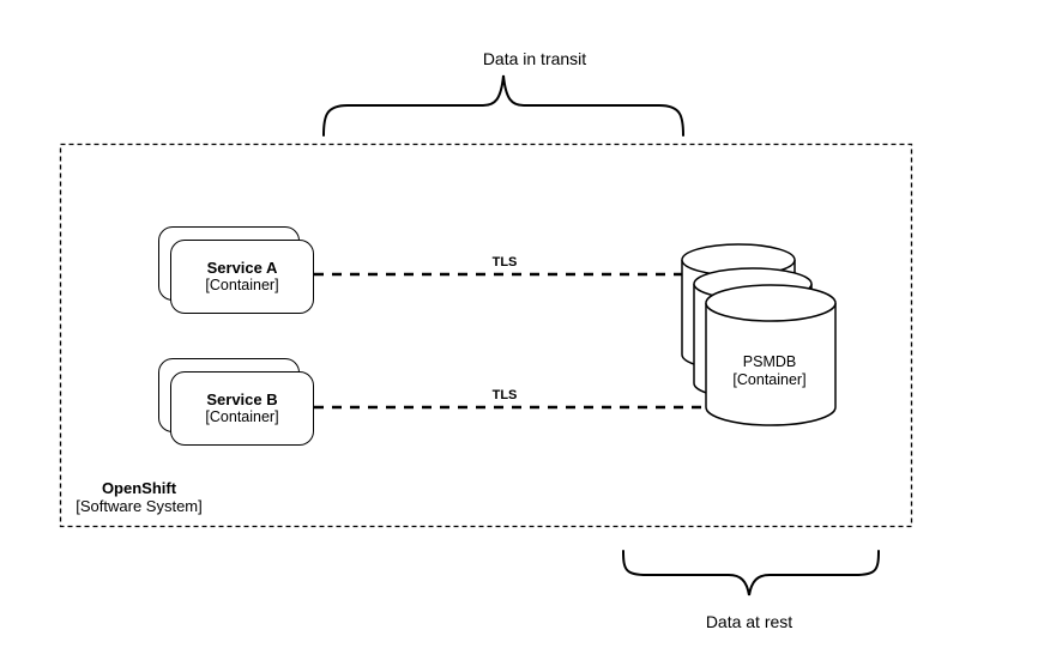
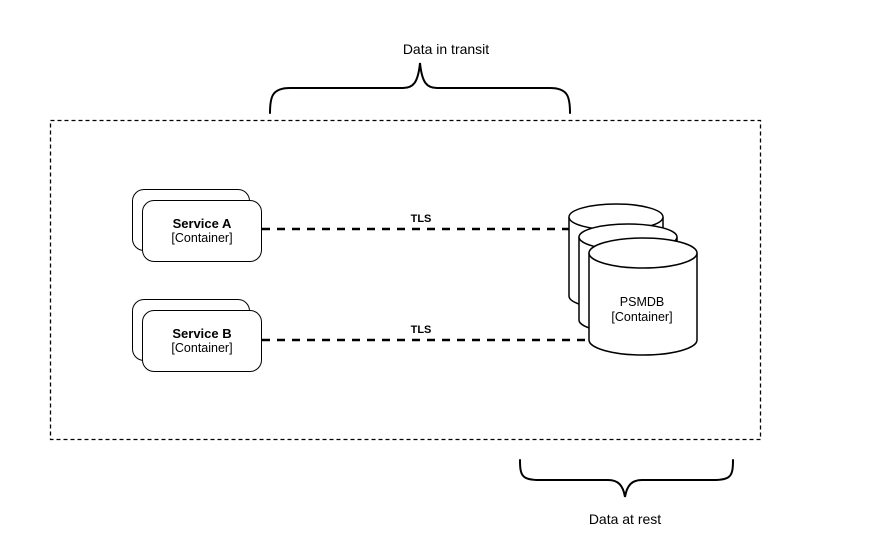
  Data in transit
  Service A
  [Container]
  Service B
  [Container]
  TLS
  TLS
  PSMDB
  [Container]
- OpenShift
- [Software System]
  Data at rest
